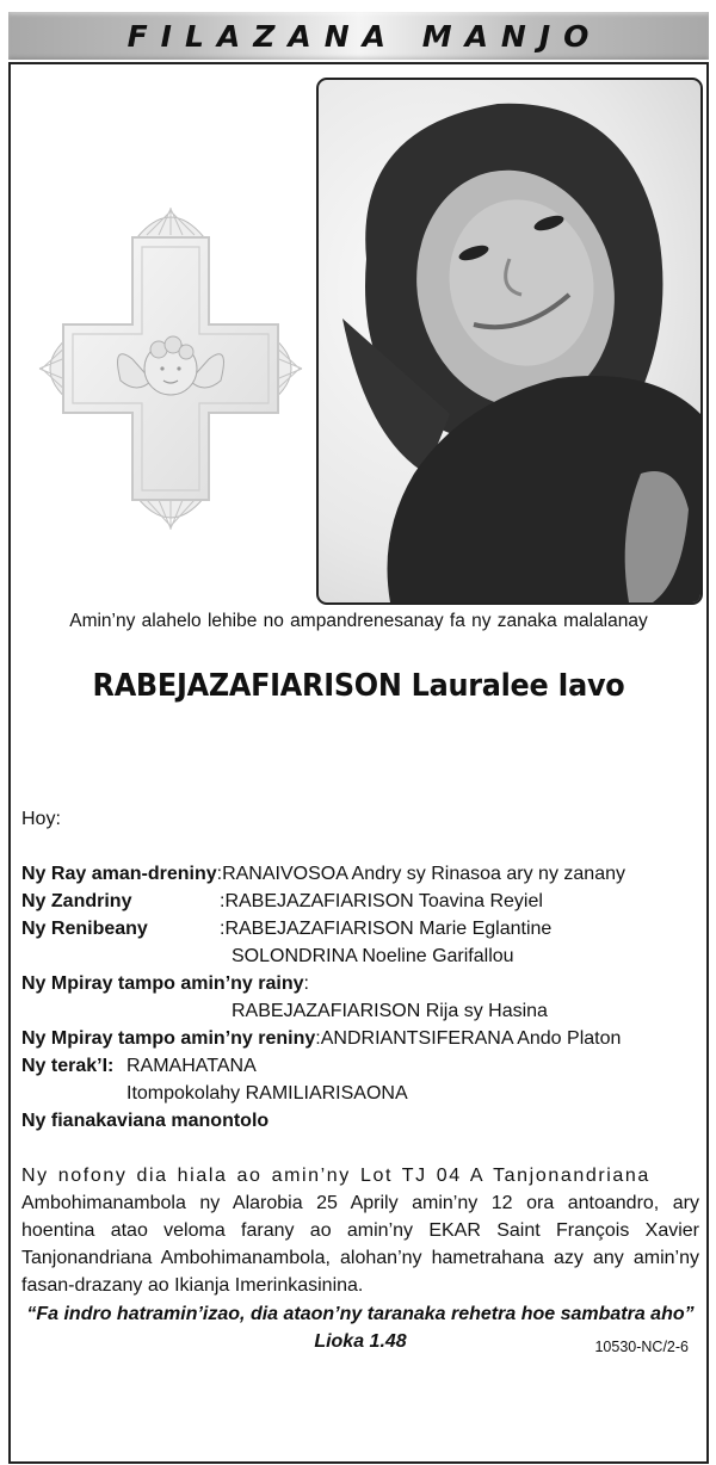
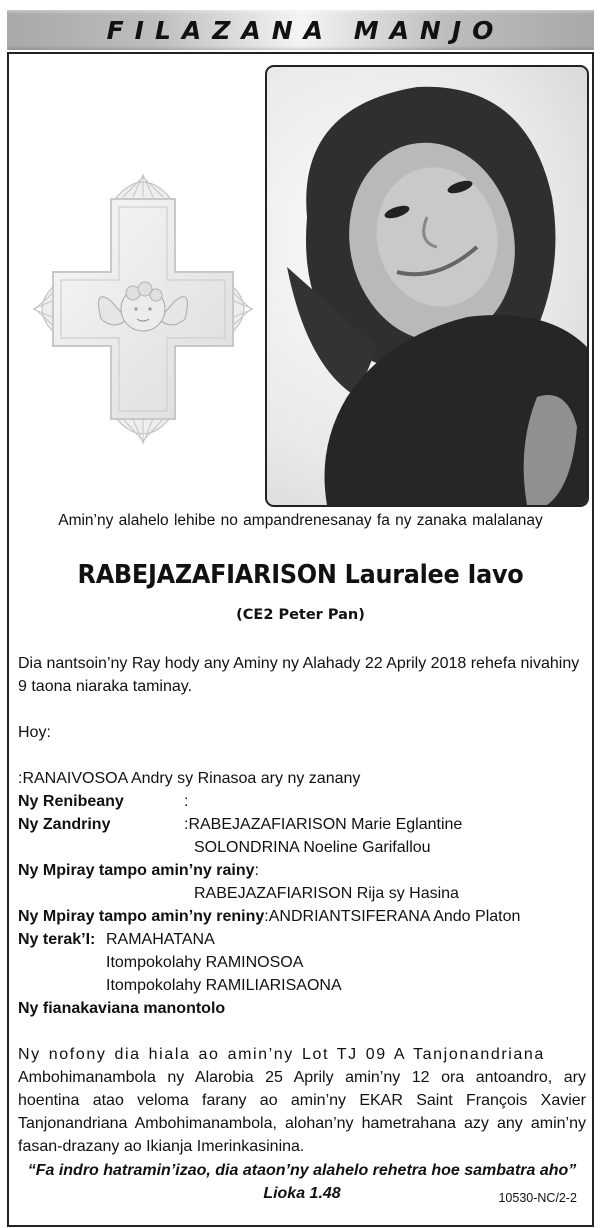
  FILAZANA MANJO
  Amin’ny alahelo lehibe no ampandrenesanay fa ny zanaka malalanay
  RABEJAZAFIARISON Lauralee Iavo
+ (CE2 Peter Pan)
+ Dia nantsoin’ny Ray hody any Aminy ny Alahady 22 Aprily 2018 rehefa nivahiny 9 taona niaraka taminay.
  Hoy:
- Ny Ray aman-dreniny
  :
  RANAIVOSOA Andry sy Rinasoa ary ny zanany
- Ny Zandriny
+ Ny Renibeany
  :
- RABEJAZAFIARISON Toavina Reyiel
- Ny Renibeany
+ Ny Zandriny
  :
  RABEJAZAFIARISON Marie Eglantine
  SOLONDRINA Noeline Garifallou
  Ny Mpiray tampo amin’ny rainy
  :
  RABEJAZAFIARISON Rija sy Hasina
  Ny Mpiray tampo amin’ny reniny
  :
  ANDRIANTSIFERANA Ando Platon
  Ny terak’I:
  RAMAHATANA
+ Itompokolahy RAMINOSOA
  Itompokolahy RAMILIARISAONA
  Ny fianakaviana manontolo
- Ny nofony dia hiala ao amin’ny Lot TJ 04 A Tanjonandriana
+ Ny nofony dia hiala ao amin’ny Lot TJ 09 A Tanjonandriana
  Ambohimanambola ny Alarobia 25 Aprily amin’ny 12 ora antoandro, ary hoentina atao veloma farany ao amin’ny EKAR Saint François Xavier Tanjonandriana Ambohimanambola, alohan’ny hametrahana azy any amin’ny fasan-drazany ao Ikianja Imerinkasinina.
- “Fa indro hatramin’izao, dia ataon’ny taranaka rehetra hoe sambatra aho”
+ “Fa indro hatramin’izao, dia ataon’ny alahelo rehetra hoe sambatra aho”
  Lioka 1.48
- 10530-NC/2-6
+ 10530-NC/2-2
